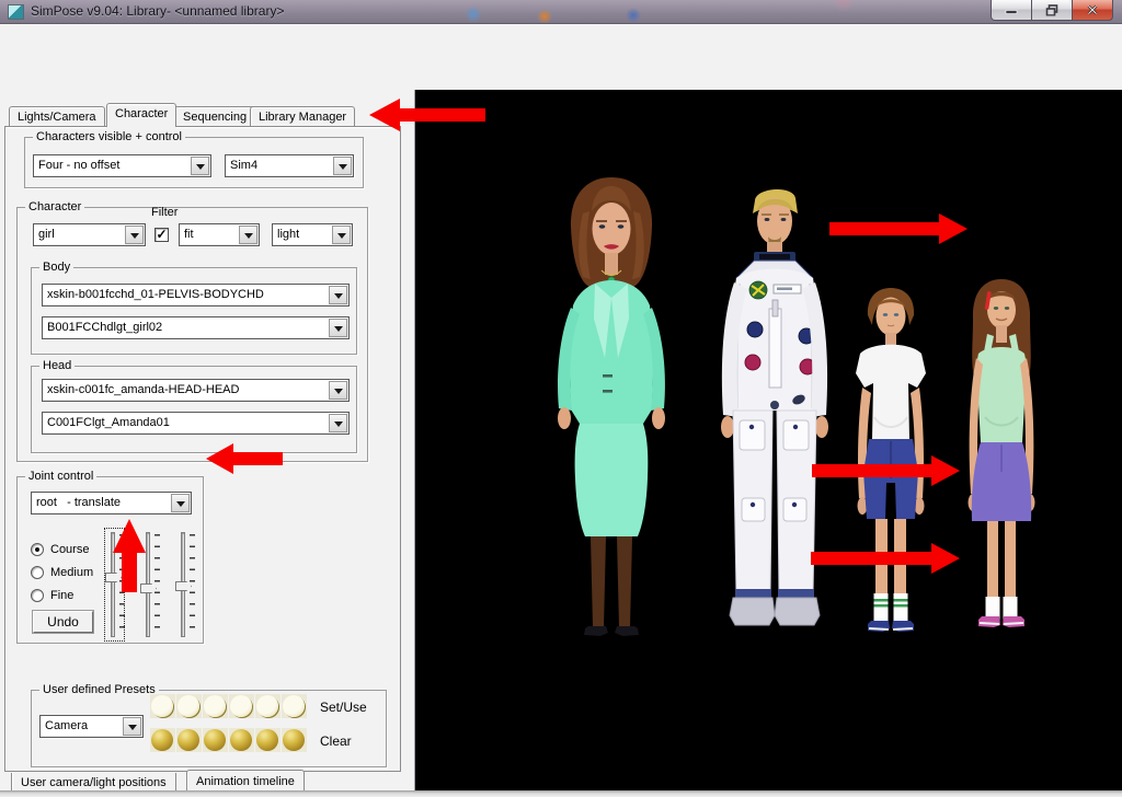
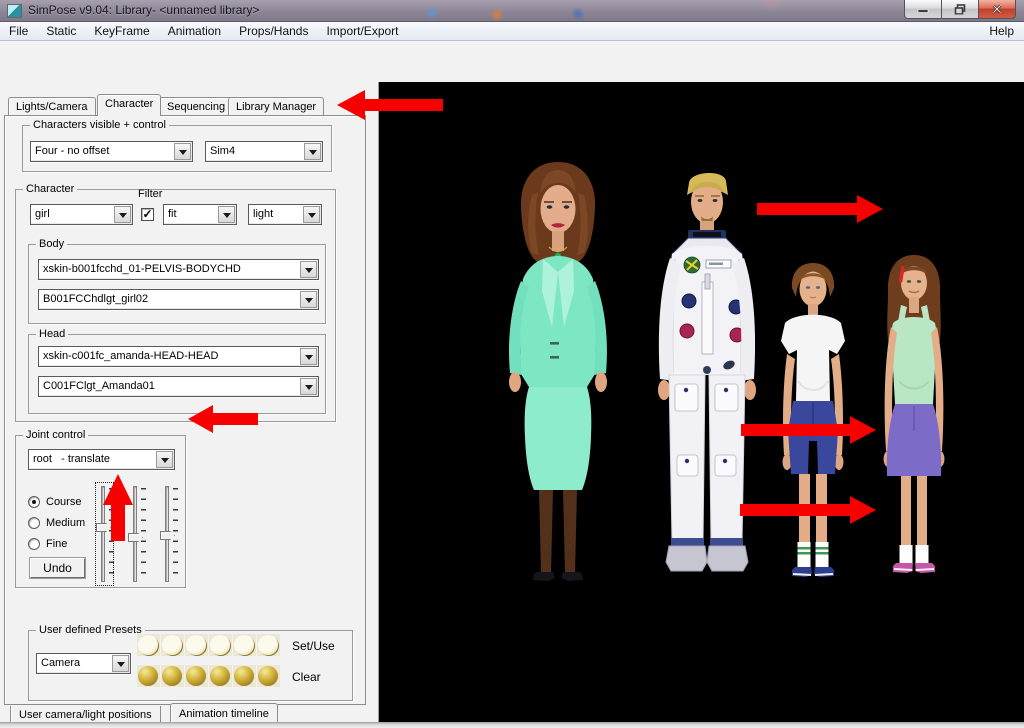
  SimPose v9.04: Library- <unnamed library>
+ File
+ Static
+ KeyFrame
+ Animation
+ Props/Hands
+ Import/Export
+ Help
  Lights/Camera
  Character
  Sequencing
  Library Manager
  Characters visible + control
  Four - no offset
  Sim4
  Character
  girl
  Filter
  ✓
  fit
  light
  Body
  xskin-b001fcchd_01-PELVIS-BODYCHD
  B001FCChdlgt_girl02
  Head
  xskin-c001fc_amanda-HEAD-HEAD
  C001FClgt_Amanda01
  Joint control
  root - translate
  Course
  Medium
  Fine
  Undo
  User defined Presets
  Camera
  Set/Use
  Clear
  User camera/light positions
  Animation timeline
